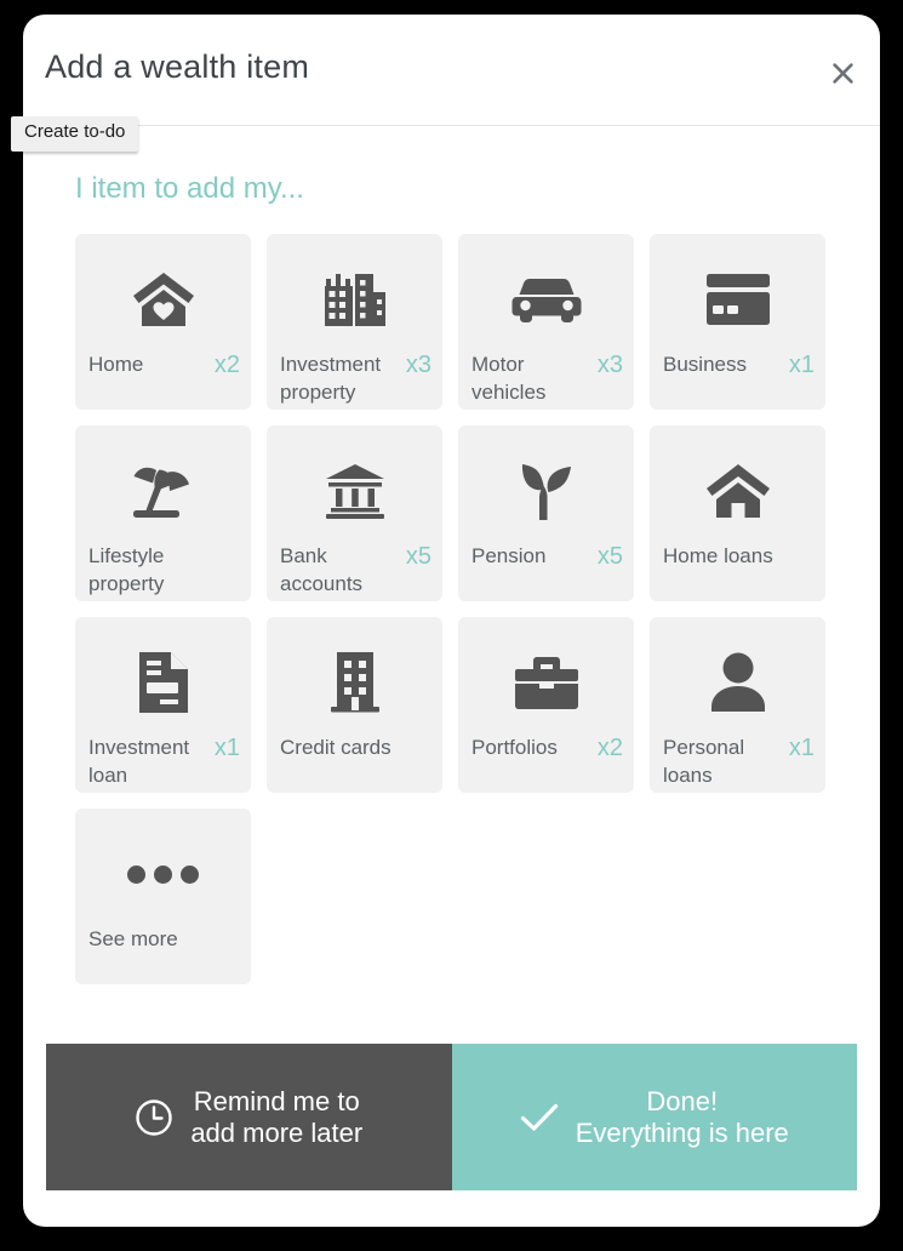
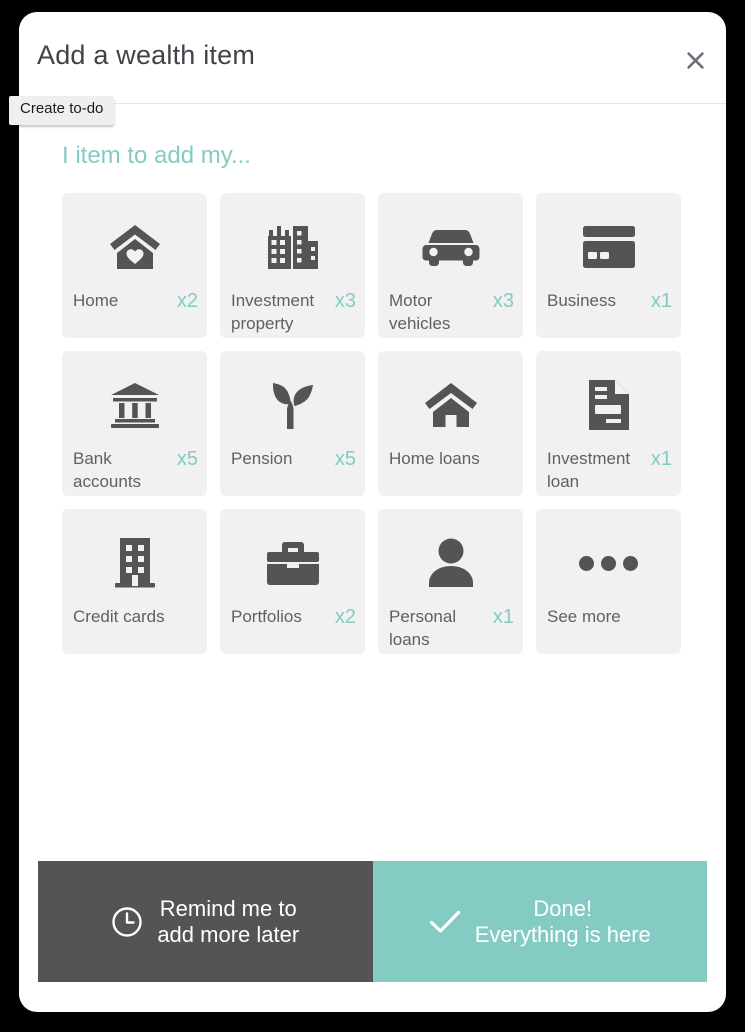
  Add a wealth item
  I item to add my...
  Home
  x2
  Investment property
  x3
  Motor vehicles
  x3
  Business
  x1
- Lifestyle property
  Bank accounts
  x5
  Pension
  x5
  Home loans
  Investment loan
  x1
  Credit cards
  Portfolios
  x2
  Personal loans
  x1
  See more
  Remind me to
  add more later
  Done!
  Everything is here
  Create to-do
